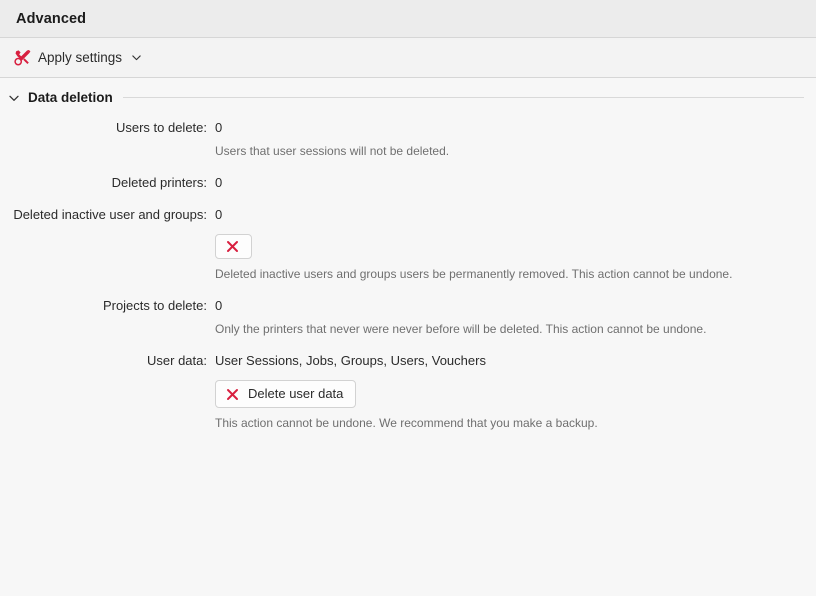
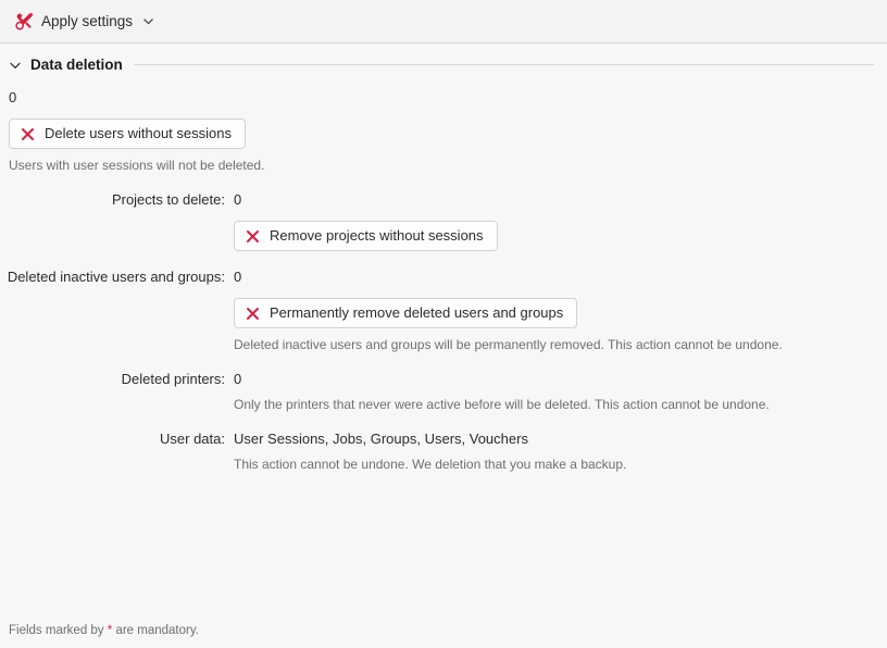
- Advanced
  Apply settings
  Data deletion
- Users to delete:
  0
+ Delete users without sessions
- Users that user sessions will not be deleted.
+ Users with user sessions will not be deleted.
- Deleted printers:
+ Projects to delete:
  0
+ Remove projects without sessions
- Deleted inactive user and groups:
+ Deleted inactive users and groups:
  0
+ Permanently remove deleted users and groups
- Deleted inactive users and groups users be permanently removed. This action cannot be undone.
+ Deleted inactive users and groups will be permanently removed. This action cannot be undone.
- Projects to delete:
+ Deleted printers:
  0
- Only the printers that never were never before will be deleted. This action cannot be undone.
+ Only the printers that never were active before will be deleted. This action cannot be undone.
  User data:
  User Sessions, Jobs, Groups, Users, Vouchers
- Delete user data
- This action cannot be undone. We recommend that you make a backup.
+ This action cannot be undone. We deletion that you make a backup.
+ Fields marked by * are mandatory.
